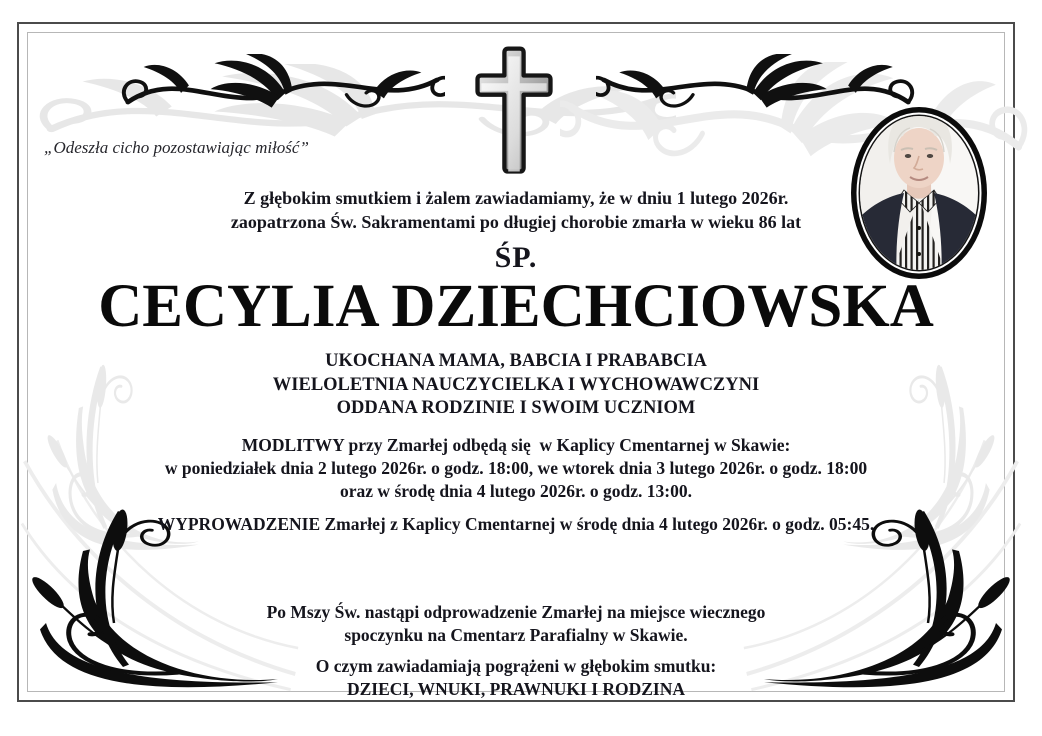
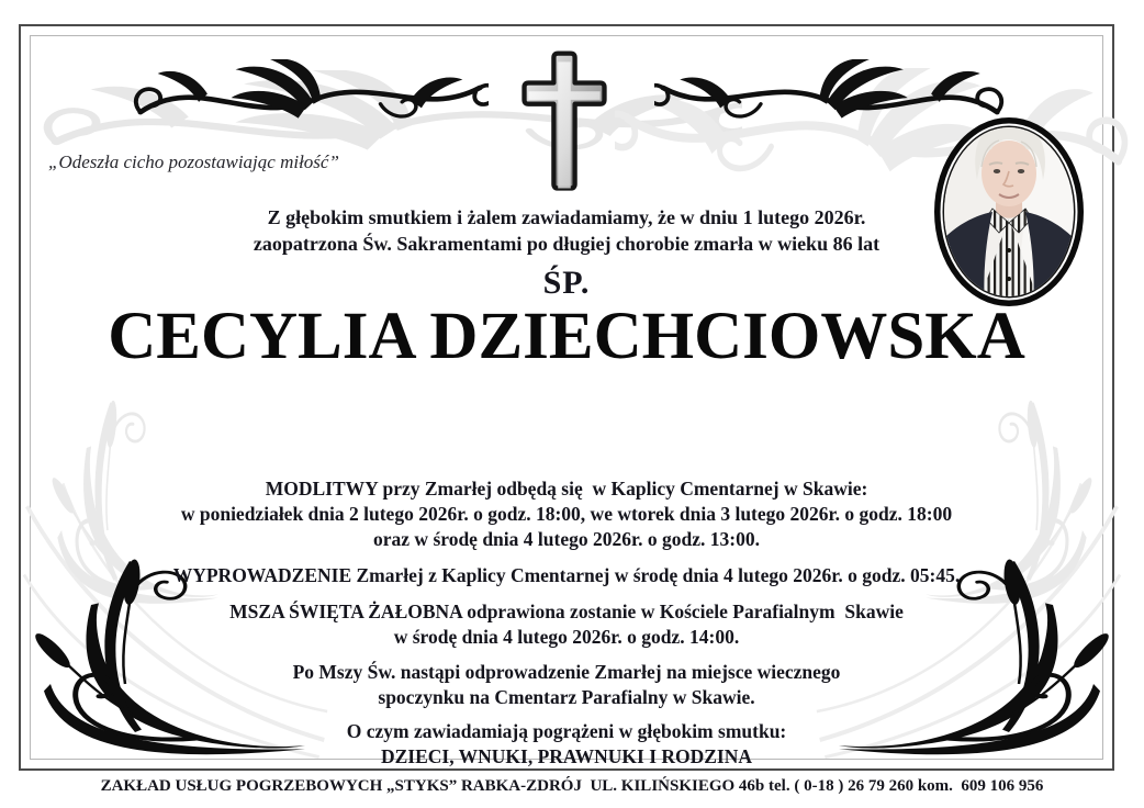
  „Odeszła cicho pozostawiając miłość”
  Z głębokim smutkiem i żalem zawiadamiamy, że w dniu 1 lutego 2026r.
  zaopatrzona Św. Sakramentami po długiej chorobie zmarła w wieku 86 lat
  ŚP.
  CECYLIA DZIECHCIOWSKA
- UKOCHANA MAMA, BABCIA I PRABABCIA
- WIELOLETNIA NAUCZYCIELKA I WYCHOWAWCZYNI
- ODDANA RODZINIE I SWOIM UCZNIOM
  MODLITWY przy Zmarłej odbędą się w Kaplicy Cmentarnej w Skawie:
  w poniedziałek dnia 2 lutego 2026r. o godz. 18:00, we wtorek dnia 3 lutego 2026r. o godz. 18:00
  oraz w środę dnia 4 lutego 2026r. o godz. 13:00.
  WYPROWADZENIE Zmarłej z Kaplicy Cmentarnej w środę dnia 4 lutego 2026r. o godz. 05:45.
+ MSZA ŚWIĘTA ŻAŁOBNA odprawiona zostanie w Kościele Parafialnym Skawie
+ w środę dnia 4 lutego 2026r. o godz. 14:00.
  Po Mszy Św. nastąpi odprowadzenie Zmarłej na miejsce wiecznego
  spoczynku na Cmentarz Parafialny w Skawie.
  O czym zawiadamiają pogrążeni w głębokim smutku:
  DZIECI, WNUKI, PRAWNUKI I RODZINA
+ ZAKŁAD USŁUG POGRZEBOWYCH „STYKS” RABKA-ZDRÓJ UL. KILIŃSKIEGO 46b tel. ( 0-18 ) 26 79 260 kom. 609 106 956
